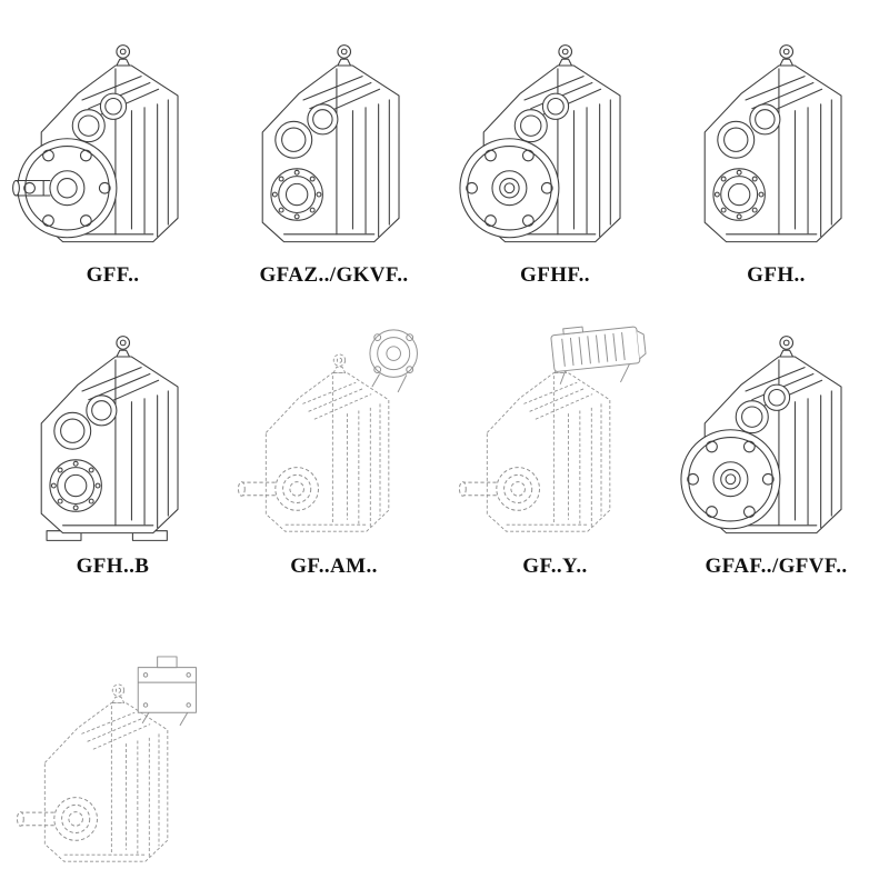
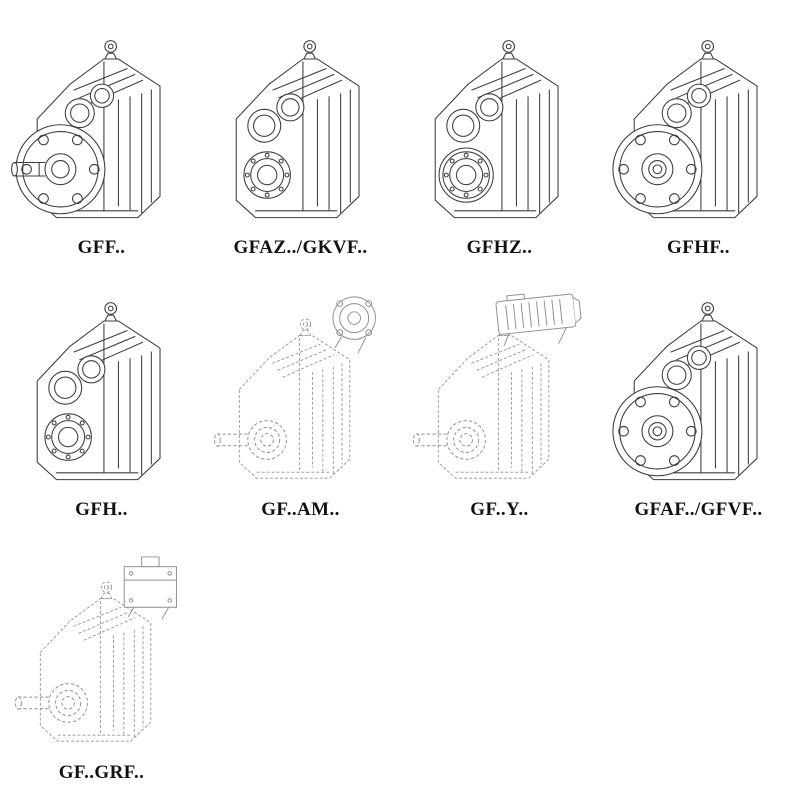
  GFF..
  GFAZ../GKVF..
+ GFHZ..
  GFHF..
  GFH..
- GFH..B
  GF..AM..
  GF..Y..
  GFAF../GFVF..
+ GF..GRF..
